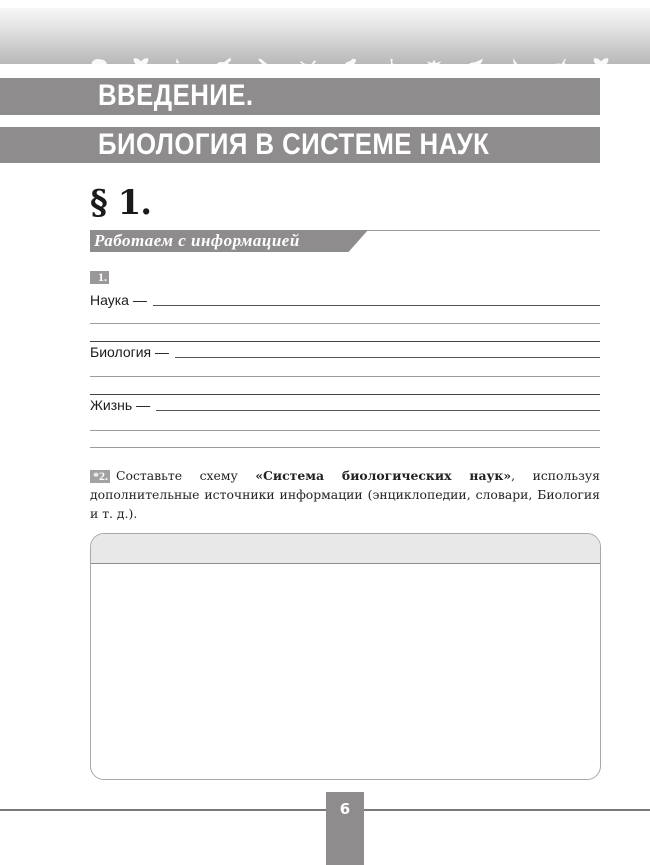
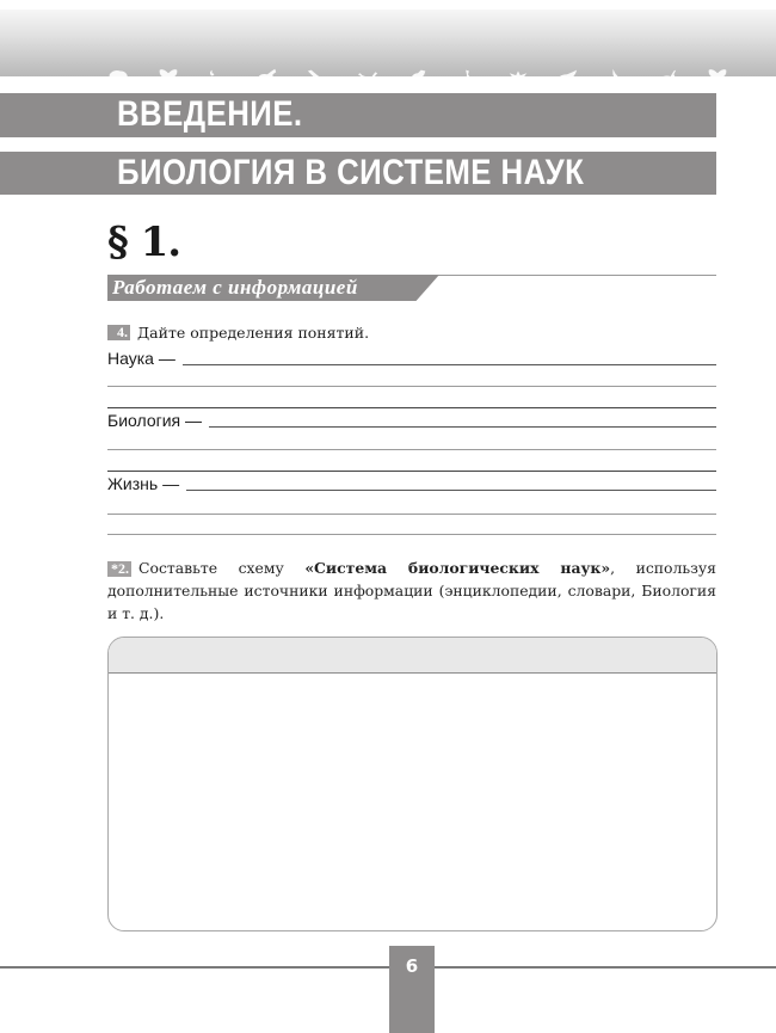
  ВВЕДЕНИЕ.
  БИОЛОГИЯ В СИСТЕМЕ НАУК
  § 1.
  Работаем с информацией
- 1.
+ 4.
+ Дайте определения понятий.
  Наука —
  Биология —
  Жизнь —
  *2. Составьте схему «Система биологических наук», используя дополнительные источники информации (энциклопедии, словари, Биология и т. д.).
  6
